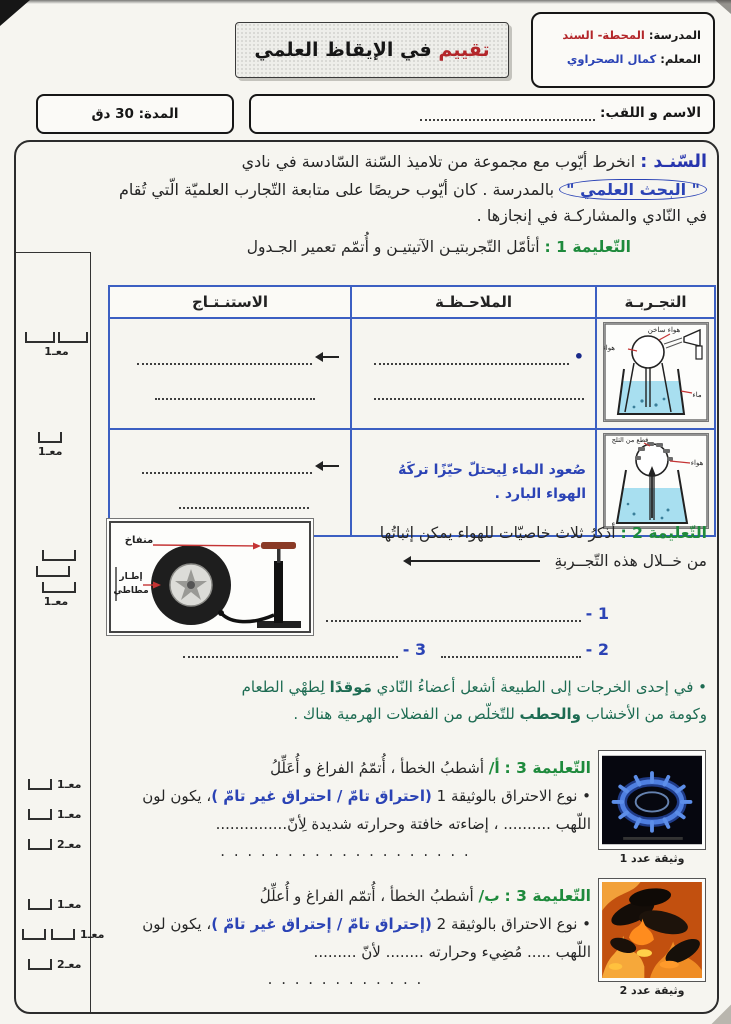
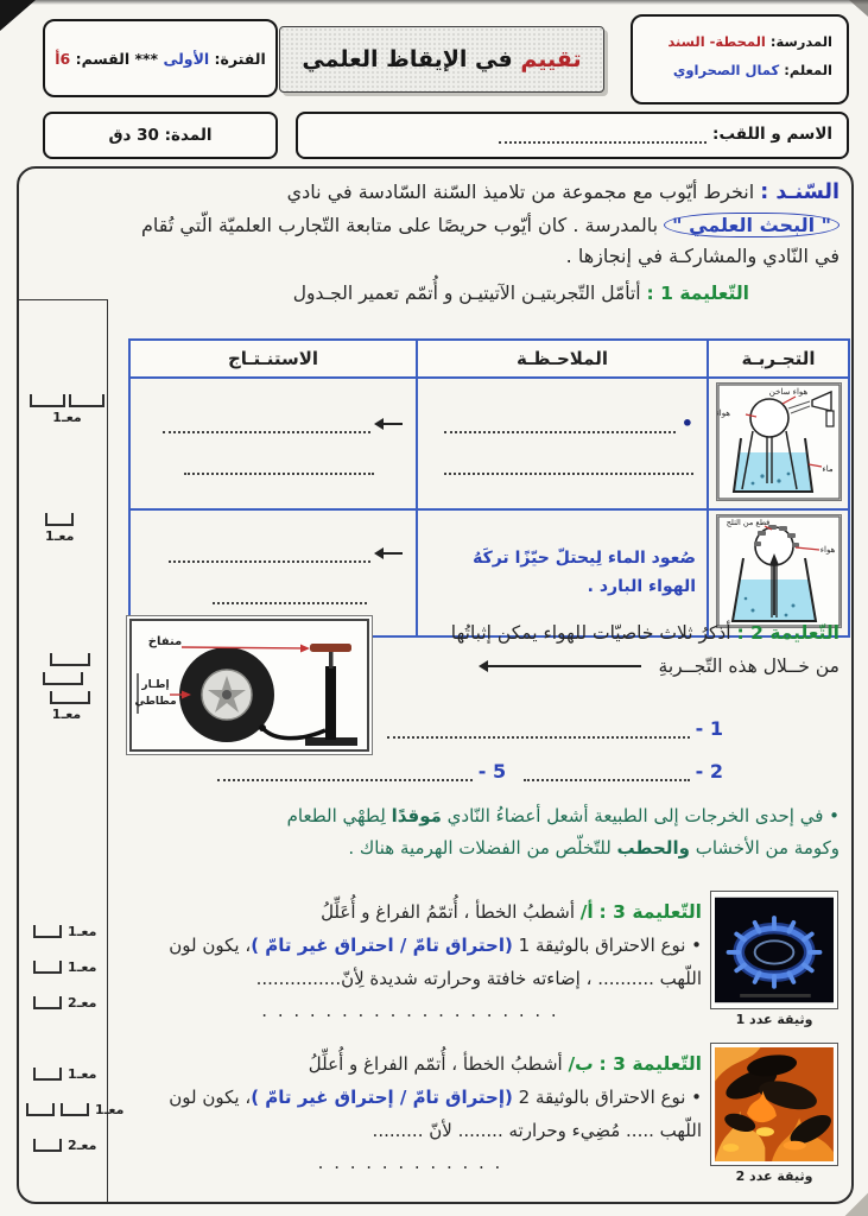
  المدرسة: المحطة- السند
  المعلم: كمال الصحراوي
  تقييم في الإيقاظ العلمي
+ الفترة: الأولى *** القسم: 6أ
  الاسم و اللقب:
  المدة: 30 دق
  معـ1
  معـ1
  معـ1
  معـ1
  معـ1
  معـ2
  معـ1
  معـ1
  معـ2
  السّنـد : انخرط أيّوب مع مجموعة من تلاميذ السّنة السّادسة في نادي
  " البحث العلمي " بالمدرسة . كان أيّوب حريصًا على متابعة التّجارب العلميّة الّتي تُقام
  في النّادي والمشاركـة في إنجازها .
  التّعليمة 1 : أتأمّل التّجربتيـن الآتيتيـن و أُتمّم تعمير الجـدول
  التجـربـة	الملاحـظـة	الاستنـتـاج
  هواء ساخن هواء ماء	•
  قطع من الثلج هواء	صُعود الماء لِيحتلّ حيّزًا تركَهُ الهواء البارد .
  منفاخ
  إطـار
  مطاطي
  التّعليمة 2 : أذكرُ ثلاث خاصيّات للهواء يمكن إثباتُها
  من خــلال هذه التّجــربةِ
  1 -
- 2 - 3 -
+ 2 - 5 -
  • في إحدى الخرجات إلى الطبيعة أشعل أعضاءُ النّادي مَوقدًا لِطهْي الطعام
  وكومة من الأخشاب والحطب للتّخلّص من الفضلات الهرمية هناك .
  وثيقة عدد 1
  التّعليمة 3 : أ/ أشطبُ الخطأ ، أُتمّمُ الفراغ و أُعَلِّلُ
  • نوع الاحتراق بالوثيقة 1 (احتراق تامّ / احتراق غير تامّ )، يكون لون
  اللّهب .......... ، إضاءته خافتة وحرارته شديدة لِأنّ...............
  . . . . . . . . . . . . . . . . . . .
  وثيقة عدد 2
  التّعليمة 3 : ب/ أشطبُ الخطأ ، أُتمّم الفراغ و أُعلِّلُ
  • نوع الاحتراق بالوثيقة 2 (إحتراق تامّ / إحتراق غير تامّ )، يكون لون
  اللّهب ..... مُضِيء وحرارته ........ لأنّ .........
  . . . . . . . . . . . .
